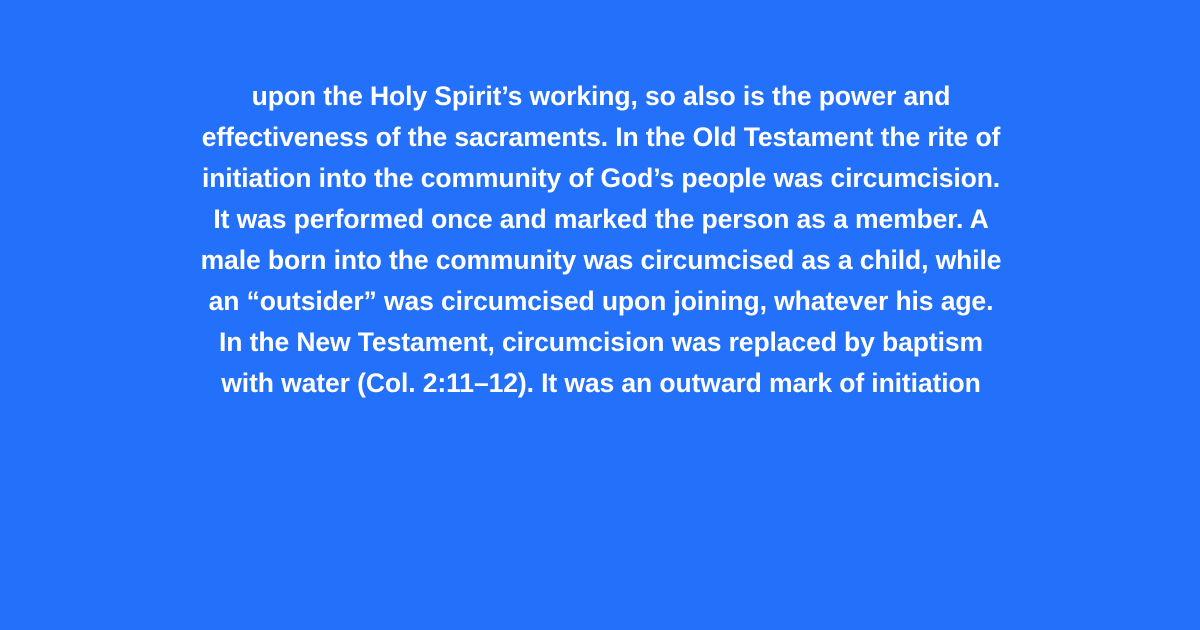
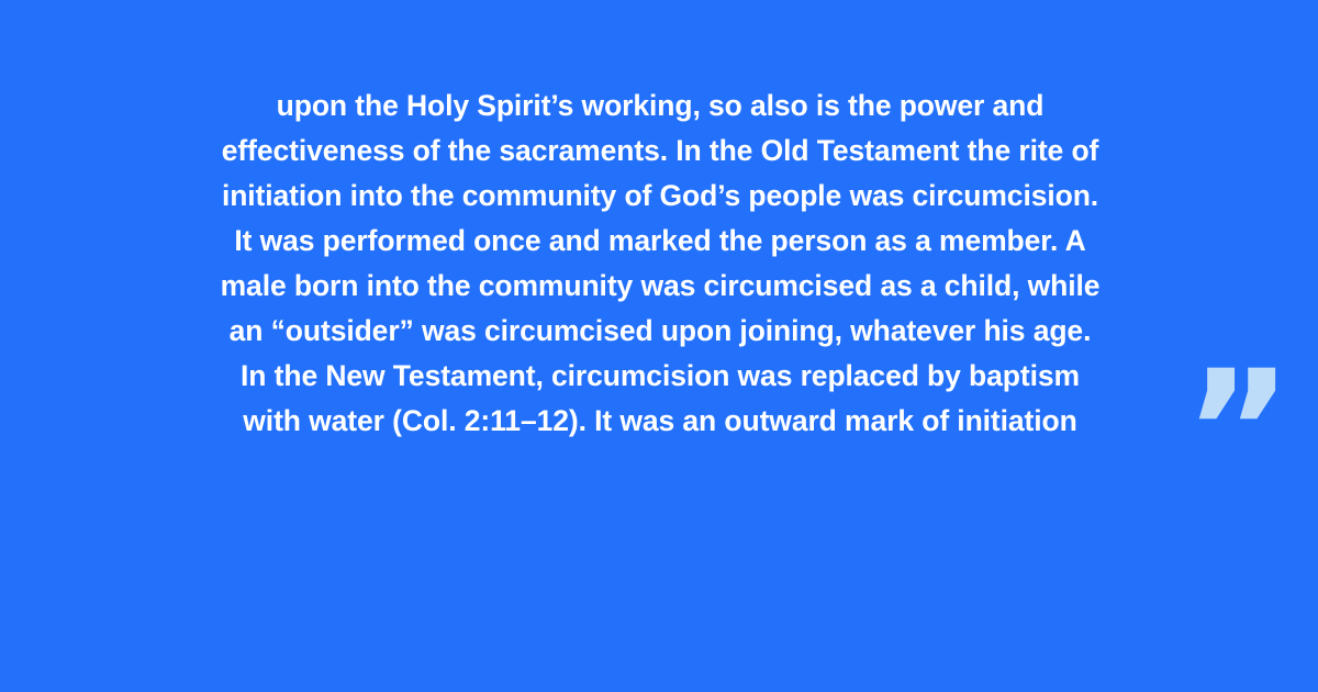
  upon the Holy Spirit’s working, so also is the power and
  effectiveness of the sacraments. In the Old Testament the rite of
  initiation into the community of God’s people was circumcision.
  It was performed once and marked the person as a member. A
  male born into the community was circumcised as a child, while
  an “outsider” was circumcised upon joining, whatever his age.
  In the New Testament, circumcision was replaced by baptism
  with water (Col. 2:11–12). It was an outward mark of initiation
+ ”
